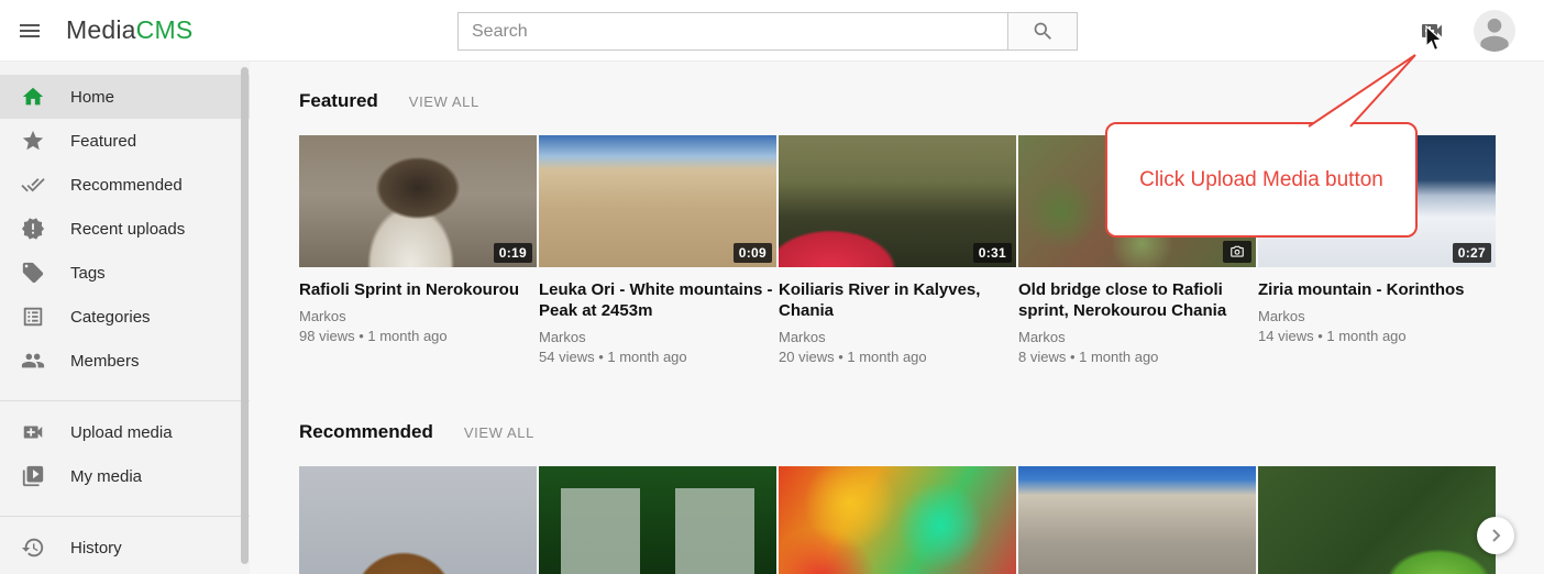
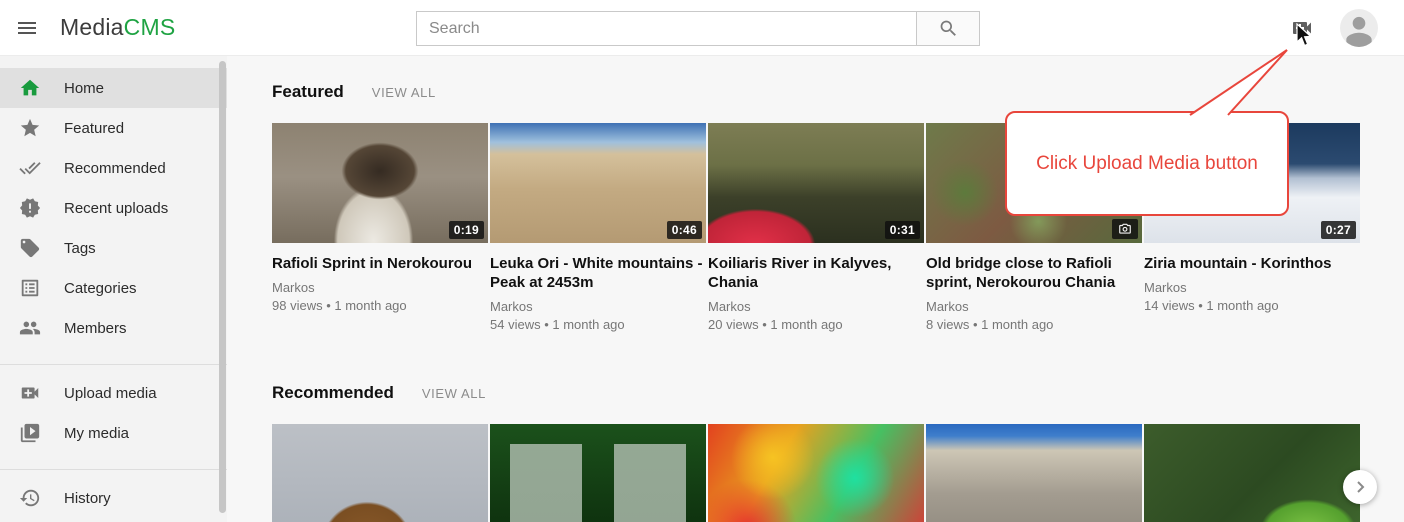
  MediaCMS
  Search
  Home
  Featured
  Recommended
  Recent uploads
  Tags
  Categories
  Members
  Upload media
  My media
  History
  Featured
  VIEW ALL
  0:19
  Rafioli Sprint in Nerokourou
  Markos
  98 views • 1 month ago
- 0:09
+ 0:46
  Leuka Ori - White mountains - Peak at 2453m
  Markos
  54 views • 1 month ago
  0:31
  Koiliaris River in Kalyves, Chania
  Markos
  20 views • 1 month ago
  Old bridge close to Rafioli sprint, Nerokourou Chania
  Markos
  8 views • 1 month ago
  0:27
  Ziria mountain - Korinthos
  Markos
  14 views • 1 month ago
  Recommended
  VIEW ALL
  Click Upload Media button
